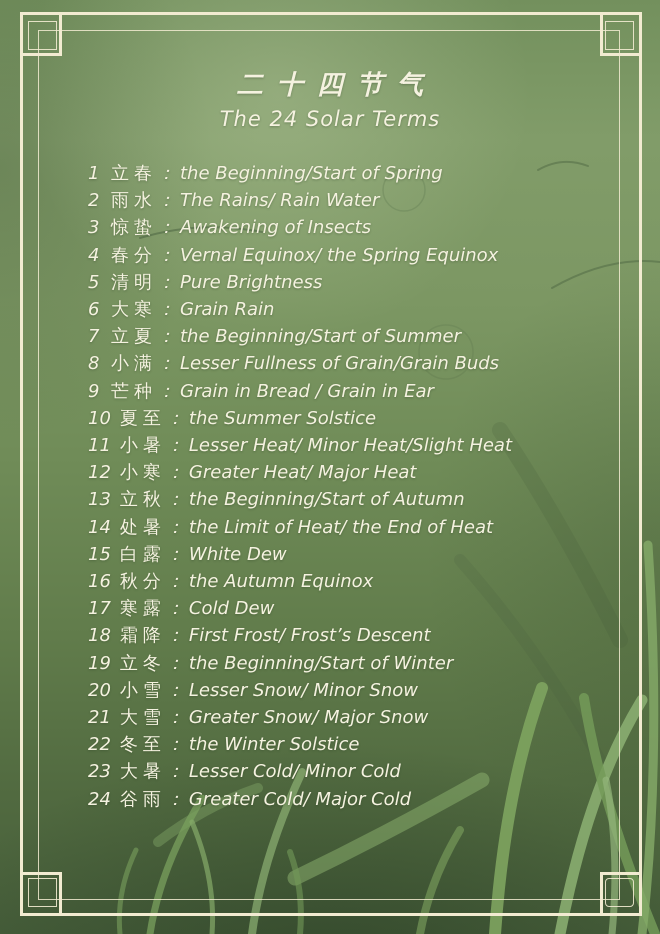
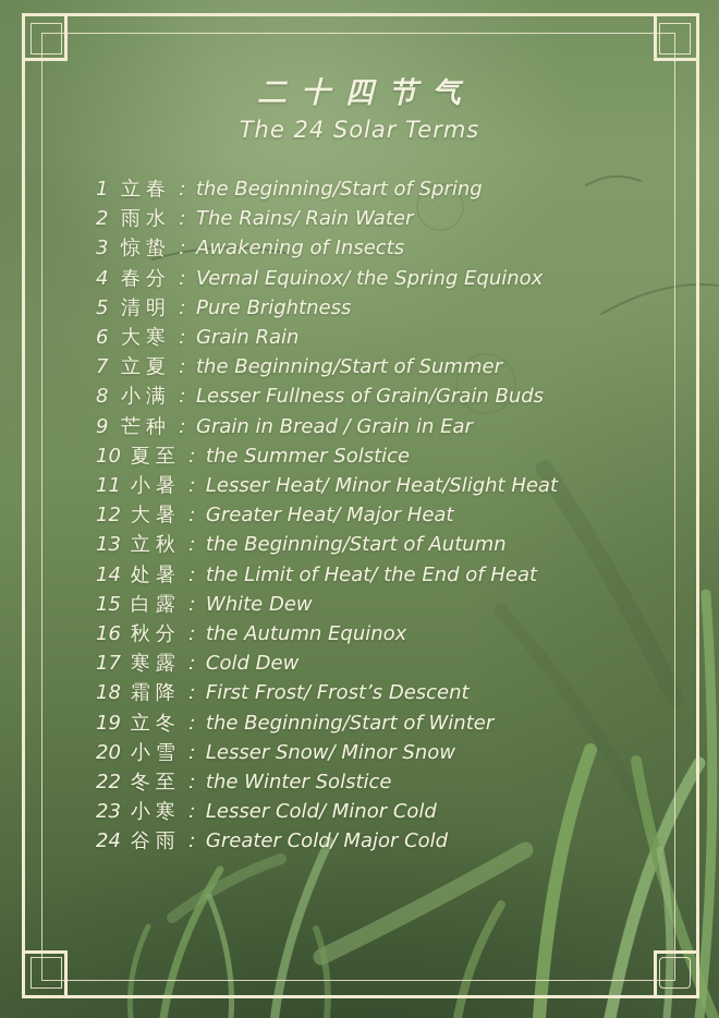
  二十四节气
  The 24 Solar Terms
  1 立春： the Beginning/Start of Spring
  2 雨水： The Rains/ Rain Water
  3 惊蛰： Awakening of Insects
  4 春分： Vernal Equinox/ the Spring Equinox
  5 清明： Pure Brightness
  6 大寒： Grain Rain
  7 立夏： the Beginning/Start of Summer
  8 小满： Lesser Fullness of Grain/Grain Buds
  9 芒种： Grain in Bread / Grain in Ear
  10 夏至： the Summer Solstice
  11 小暑： Lesser Heat/ Minor Heat/Slight Heat
- 12 小寒： Greater Heat/ Major Heat
+ 12 大暑： Greater Heat/ Major Heat
  13 立秋： the Beginning/Start of Autumn
  14 处暑： the Limit of Heat/ the End of Heat
  15 白露： White Dew
  16 秋分： the Autumn Equinox
  17 寒露： Cold Dew
  18 霜降： First Frost/ Frost’s Descent
  19 立冬： the Beginning/Start of Winter
  20 小雪： Lesser Snow/ Minor Snow
- 21 大雪： Greater Snow/ Major Snow
  22 冬至： the Winter Solstice
- 23 大暑： Lesser Cold/ Minor Cold
+ 23 小寒： Lesser Cold/ Minor Cold
  24 谷雨： Greater Cold/ Major Cold
